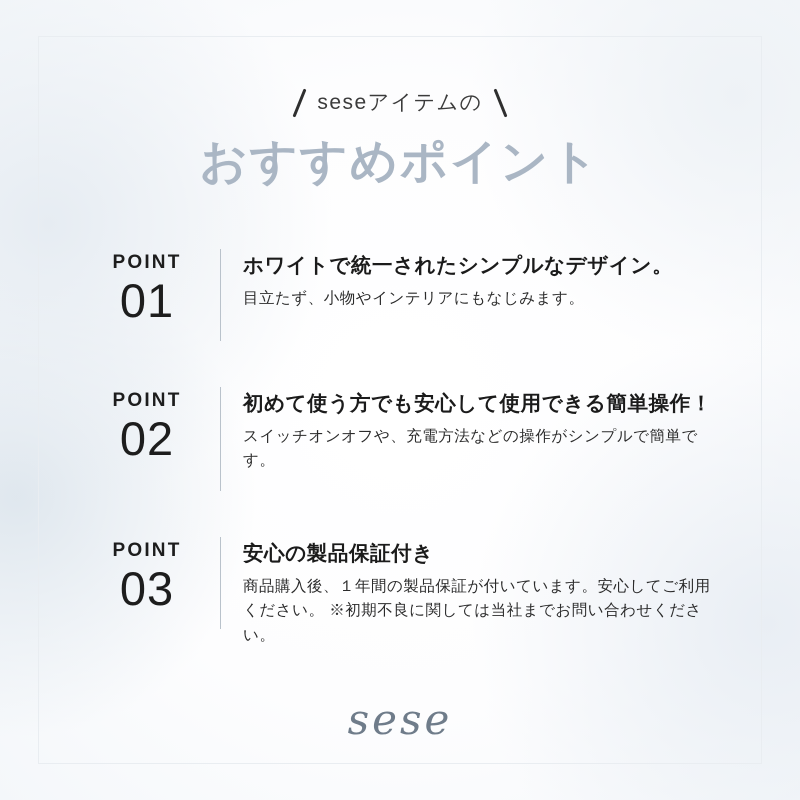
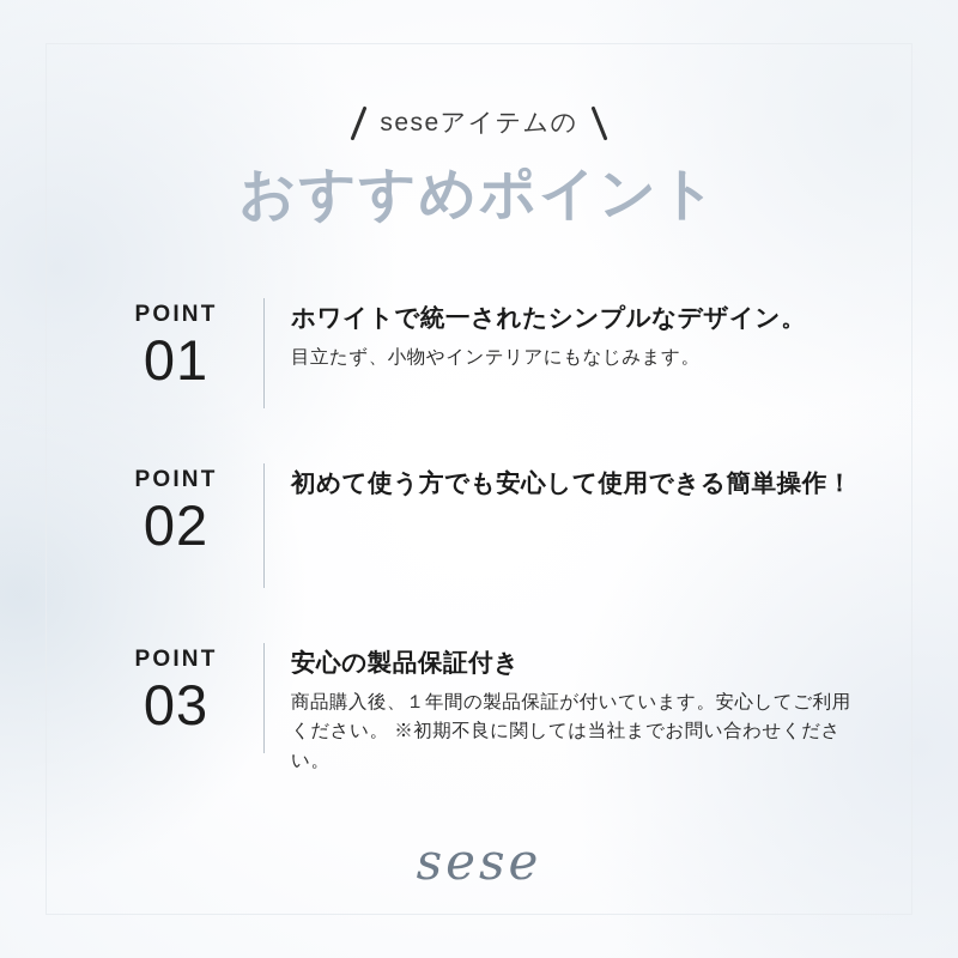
  seseアイテムの
  おすすめポイント
  POINT
  01
  ホワイトで統一されたシンプルなデザイン。
  目立たず、小物やインテリアにもなじみます。
  POINT
  02
  初めて使う方でも安心して使用できる簡単操作！
- スイッチオンオフや、充電方法などの操作がシンプルで簡単です。
  POINT
  03
  安心の製品保証付き
  商品購入後、１年間の製品保証が付いています。安心してご利用ください。 ※初期不良に関しては当社までお問い合わせください。
  sese
